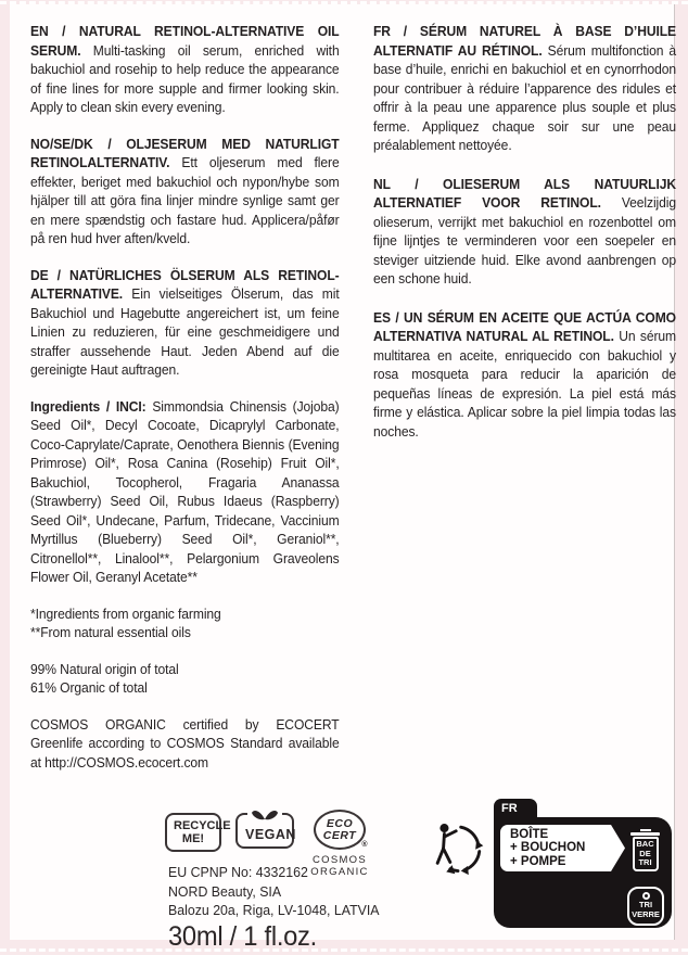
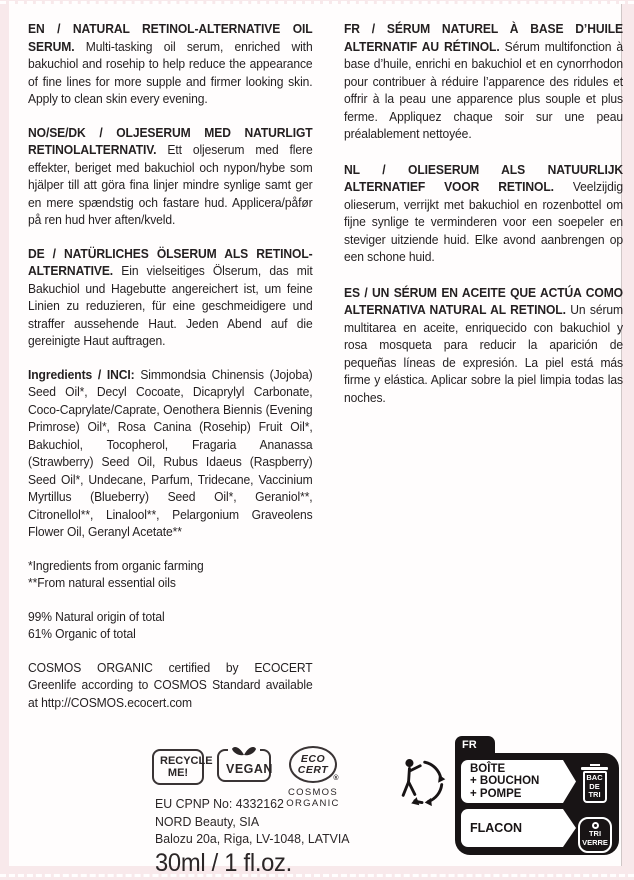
  EN / NATURAL RETINOL-ALTERNATIVE OIL SERUM. Multi-tasking oil serum, enriched with bakuchiol and rosehip to help reduce the appearance of fine lines for more supple and firmer looking skin. Apply to clean skin every evening.
  NO/SE/DK / OLJESERUM MED NATURLIGT RETINOLALTERNATIV. Ett oljeserum med flere effekter, beriget med bakuchiol och nypon/hybe som hjälper till att göra fina linjer mindre synlige samt ger en mere spændstig och fastare hud. Applicera/påfør på ren hud hver aften/kveld.
  DE / NATÜRLICHES ÖLSERUM ALS RETINOL-ALTERNATIVE. Ein vielseitiges Ölserum, das mit Bakuchiol und Hagebutte angereichert ist, um feine Linien zu reduzieren, für eine geschmeidigere und straffer aussehende Haut. Jeden Abend auf die gereinigte Haut auftragen.
  Ingredients / INCI: Simmondsia Chinensis (Jojoba) Seed Oil*, Decyl Cocoate, Dicaprylyl Carbonate, Coco-Caprylate/Caprate, Oenothera Biennis (Evening Primrose) Oil*, Rosa Canina (Rosehip) Fruit Oil*, Bakuchiol, Tocopherol, Fragaria Ananassa (Strawberry) Seed Oil, Rubus Idaeus (Raspberry) Seed Oil*, Undecane, Parfum, Tridecane, Vaccinium Myrtillus (Blueberry) Seed Oil*, Geraniol**, Citronellol**, Linalool**, Pelargonium Graveolens Flower Oil, Geranyl Acetate**
  *Ingredients from organic farming
  **From natural essential oils
  99% Natural origin of total
  61% Organic of total
  COSMOS ORGANIC certified by ECOCERT Greenlife according to COSMOS Standard available at http://COSMOS.ecocert.com
  FR / SÉRUM NATUREL À BASE D’HUILE ALTERNATIF AU RÉTINOL. Sérum multifonction à base d’huile, enrichi en bakuchiol et en cynorrhodon pour contribuer à réduire l’apparence des ridules et offrir à la peau une apparence plus souple et plus ferme. Appliquez chaque soir sur une peau préalablement nettoyée.
- NL / OLIESERUM ALS NATUURLIJK ALTERNATIEF VOOR RETINOL. Veelzijdig olieserum, verrijkt met bakuchiol en rozenbottel om fijne lijntjes te verminderen voor een soepeler en steviger uitziende huid. Elke avond aanbrengen op een schone huid.
+ NL / OLIESERUM ALS NATUURLIJK ALTERNATIEF VOOR RETINOL. Veelzijdig olieserum, verrijkt met bakuchiol en rozenbottel om fijne synlige te verminderen voor een soepeler en steviger uitziende huid. Elke avond aanbrengen op een schone huid.
  ES / UN SÉRUM EN ACEITE QUE ACTÚA COMO ALTERNATIVA NATURAL AL RETINOL. Un sérum multitarea en aceite, enriquecido con bakuchiol y rosa mosqueta para reducir la aparición de pequeñas líneas de expresión. La piel está más firme y elástica. Aplicar sobre la piel limpia todas las noches.
  RECYCLE
  ME!
  VEGAN
  ECO
  CERT
  COSMOS
  ORGANIC
  EU CPNP No: 4332162
  NORD Beauty, SIA
  Balozu 20a, Riga, LV-1048, LATVIA
  30ml / 1 fl.oz.
  FR
  BOÎTE
  + BOUCHON
  + POMPE
  BAC
  DE
  TRI
+ FLACON
  TRI
  VERRE
